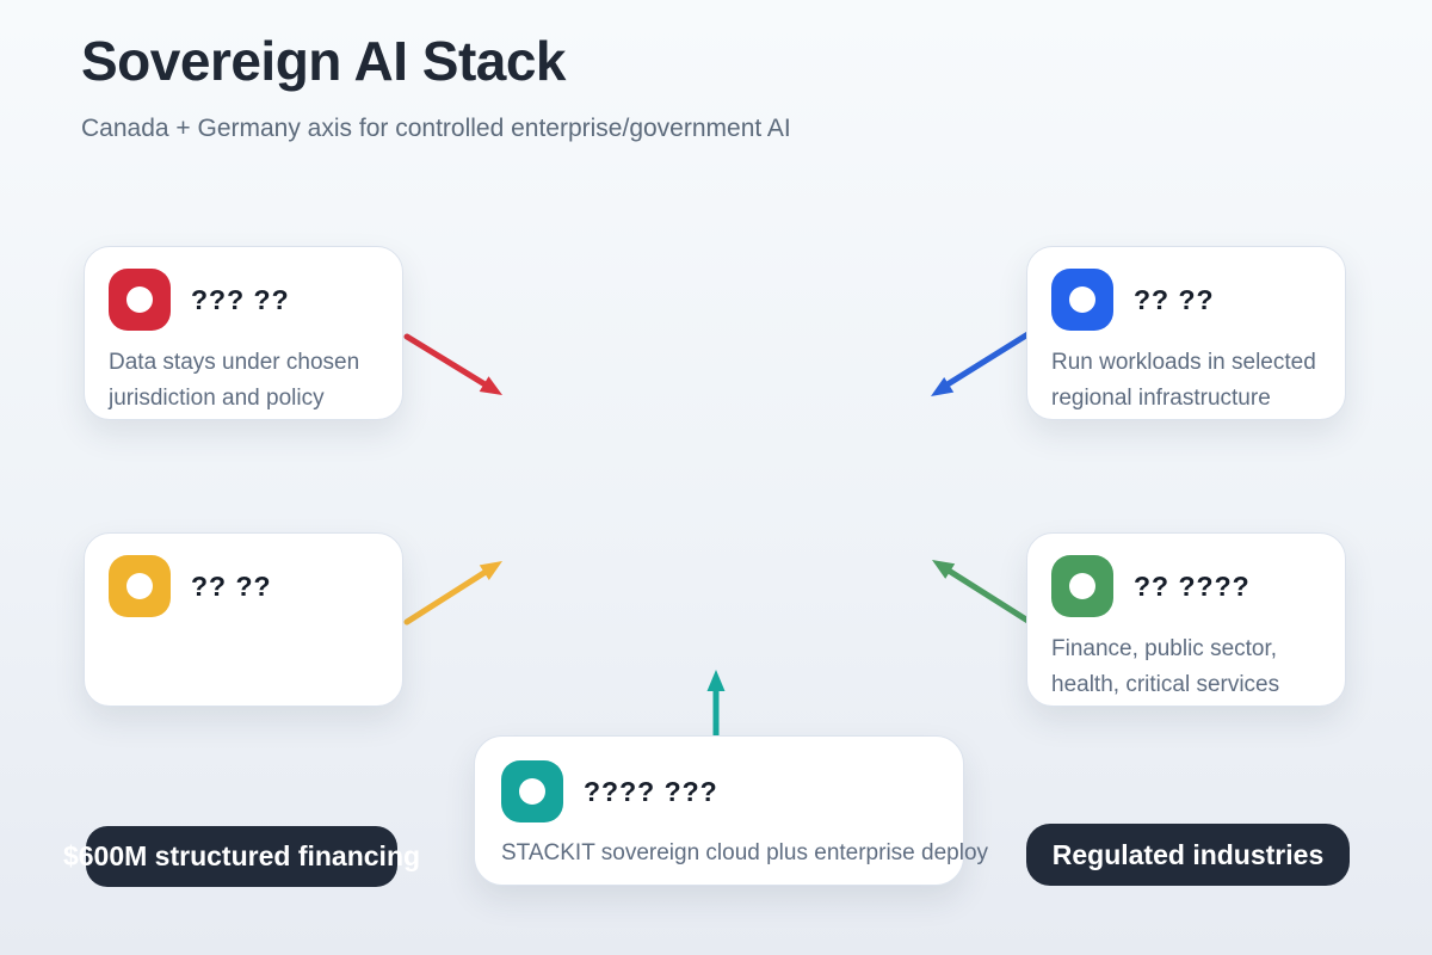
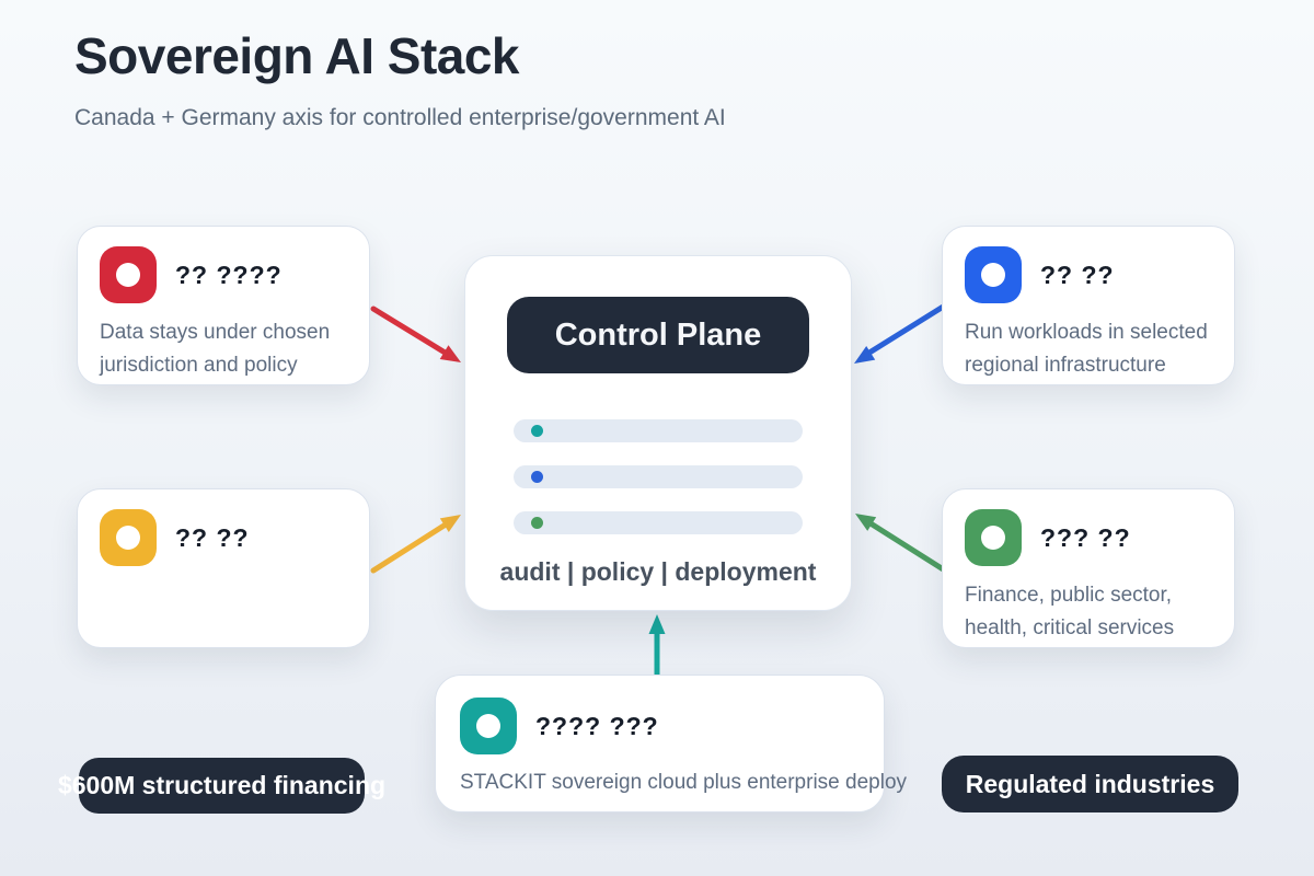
  Sovereign AI Stack
  Canada + Germany axis for controlled enterprise/government AI
- ??? ??
+ ?? ????
  Data stays under chosen jurisdiction and policy
  ?? ??
  Run workloads in selected regional infrastructure
  ?? ??
- ?? ????
+ ??? ??
  Finance, public sector, health, critical services
+ Control Plane
+ audit | policy | deployment
  ???? ???
  STACKIT sovereign cloud plus enterprise deploy
  $600M structured financing
  Regulated industries
